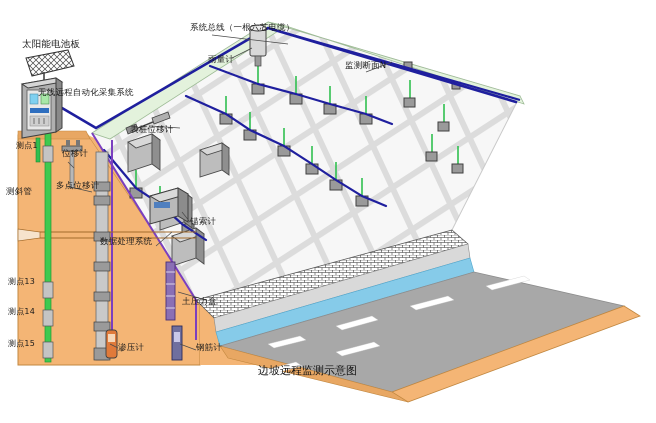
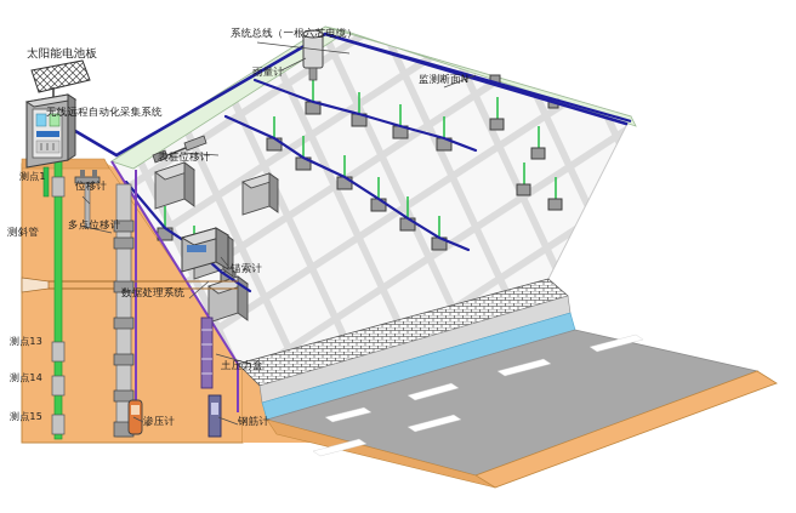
  太阳能电池板
  无线远程自动化采集系统
  系统总线（一根六芯电缆）
  雨量计
  监测断面N
  表桩位移计
  锚索计
  数据处理系统
  位移计
  多点位移计
  测斜管
  土压力盒
  渗压计
  钢筋计
  测点1
  测点13
  测点14
  测点15
- 边坡远程监测示意图
